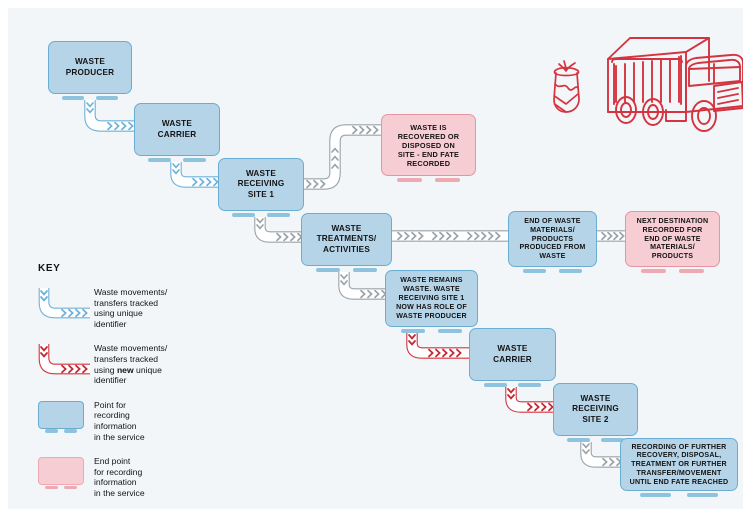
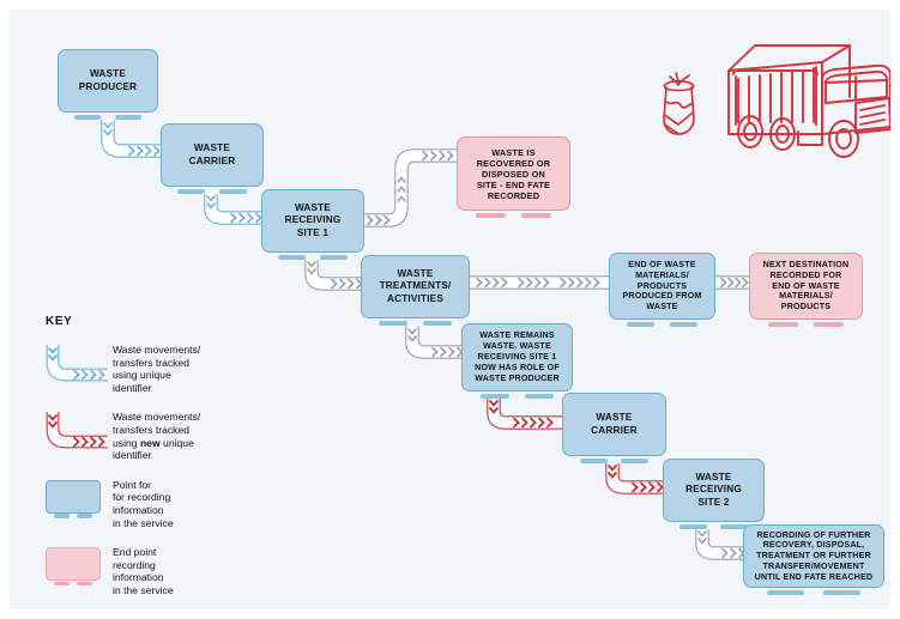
  WASTE
  PRODUCER
  WASTE
  CARRIER
  WASTE
  RECEIVING
  SITE 1
  WASTE IS
  RECOVERED OR
  DISPOSED ON
  SITE - END FATE
  RECORDED
  WASTE
  TREATMENTS/
  ACTIVITIES
  END OF WASTE
  MATERIALS/
  PRODUCTS
  PRODUCED FROM
  WASTE
  NEXT DESTINATION
  RECORDED FOR
  END OF WASTE
  MATERIALS/
  PRODUCTS
  WASTE REMAINS
  WASTE. WASTE
  RECEIVING SITE 1
  NOW HAS ROLE OF
  WASTE PRODUCER
  WASTE
  CARRIER
  WASTE
  RECEIVING
  SITE 2
  RECORDING OF FURTHER
  RECOVERY, DISPOSAL,
  TREATMENT OR FURTHER
  TRANSFER/MOVEMENT
  UNTIL END FATE REACHED
  KEY
  Waste movements/
  transfers tracked
  using unique
  identifier
  Waste movements/
  transfers tracked
  using new unique
  identifier
  Point for
- recording
+ for recording
  information
  in the service
  End point
- for recording
+ recording
  information
  in the service
